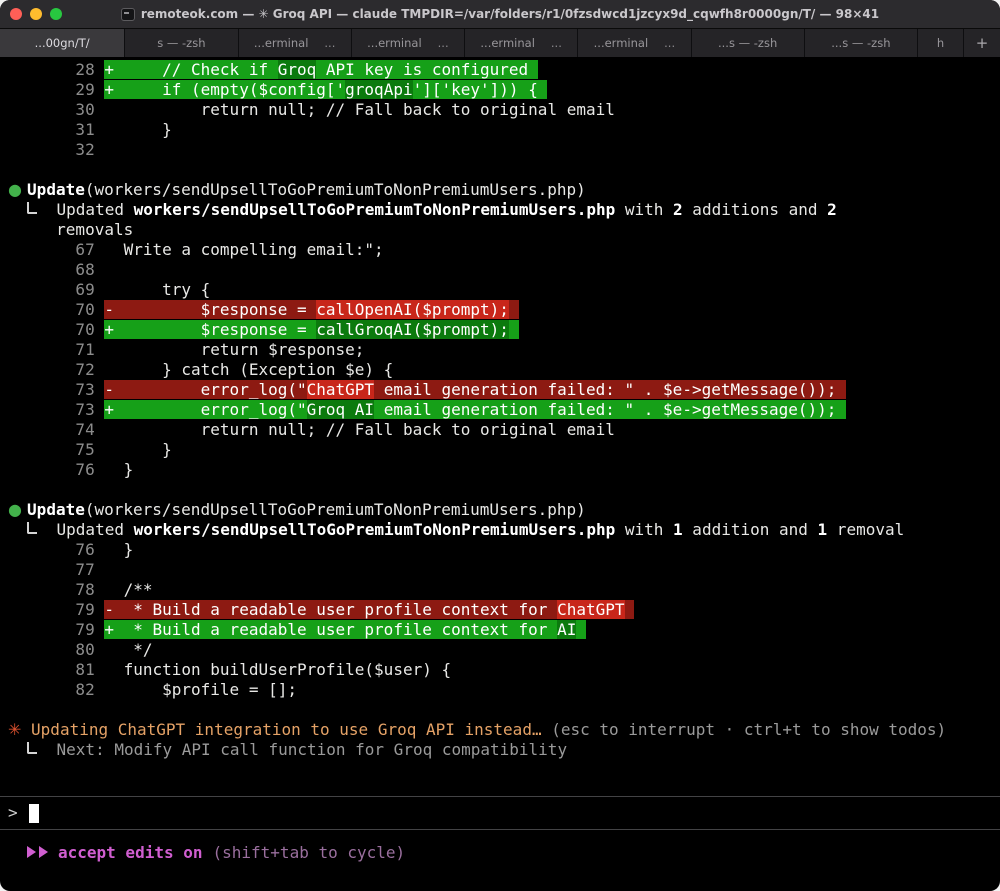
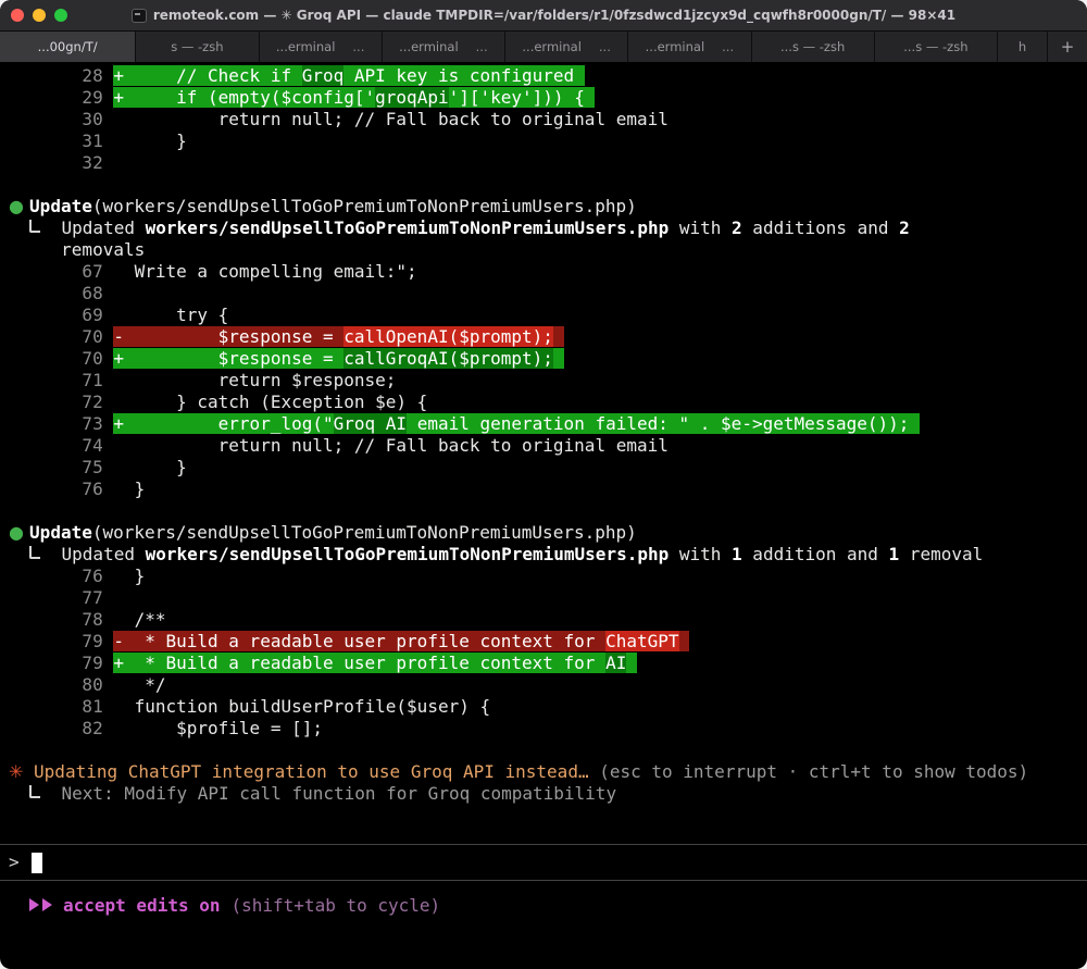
  remoteok.com — ✳ Groq API — claude TMPDIR=/var/folders/r1/0fzsdwcd1jzcyx9d_cqwfh8r0000gn/T/ — 98×41
  ...00gn/T/
  s — -zsh
  ...erminal
  ...
  ...erminal
  ...
  ...erminal
  ...
  ...erminal
  ...
  ...s — -zsh
  ...s — -zsh
  h
  +
  28 + // Check if Groq API key is configured
  29 + if (empty($config['groqApi']['key'])) {
  30 return null; // Fall back to original email
  31 }
  32
  ● Update(workers/sendUpsellToGoPremiumToNonPremiumUsers.php)
  Updated workers/sendUpsellToGoPremiumToNonPremiumUsers.php with 2 additions and 2
  removals
  67 Write a compelling email:";
  68
  69 try {
  70 - $response = callOpenAI($prompt);
  70 + $response = callGroqAI($prompt);
  71 return $response;
  72 } catch (Exception $e) {
- 73 - error_log("ChatGPT email generation failed: " . $e->getMessage());
  73 + error_log("Groq AI email generation failed: " . $e->getMessage());
  74 return null; // Fall back to original email
  75 }
  76 }
  ● Update(workers/sendUpsellToGoPremiumToNonPremiumUsers.php)
  Updated workers/sendUpsellToGoPremiumToNonPremiumUsers.php with 1 addition and 1 removal
  76 }
  77
  78 /**
  79 - * Build a readable user profile context for ChatGPT
  79 + * Build a readable user profile context for AI
  80 */
  81 function buildUserProfile($user) {
  82 $profile = [];
  ✳ Updating ChatGPT integration to use Groq API instead… (esc to interrupt · ctrl+t to show todos)
  Next: Modify API call function for Groq compatibility
  >
  accept edits on
  (shift+tab to cycle)
